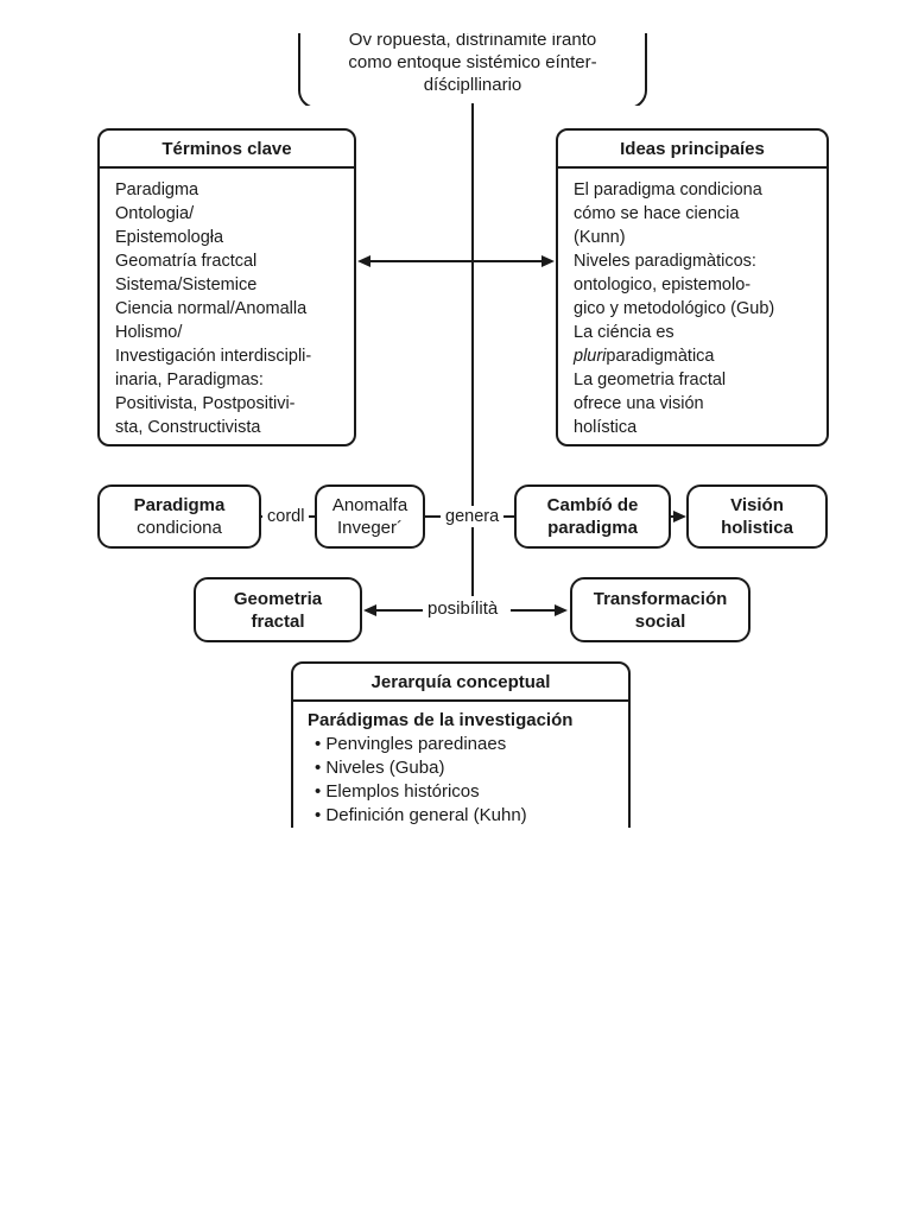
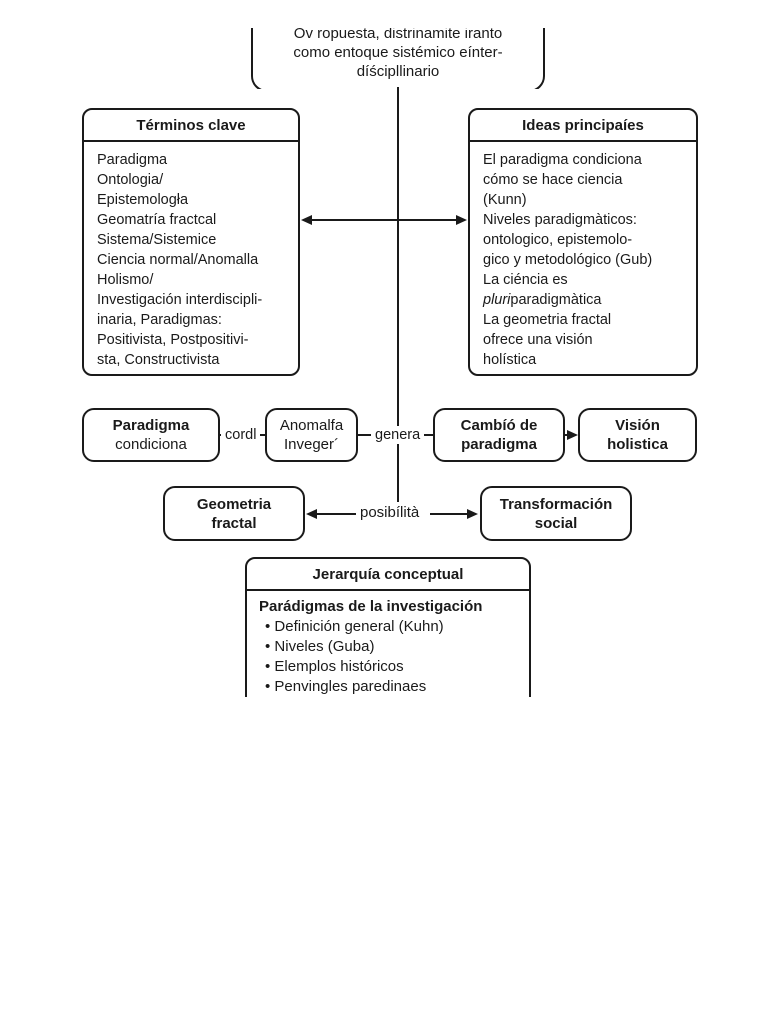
  Ov ropuesta, distrinamite iranto
  como entoque sistémico eínter-
  díścipllinario
  Términos clave
  Paradigma
  Ontologia/
  Epistemologła
  Geomatría fractcal
  Sistema/Sistemice
  Ciencia normal/Anomalla
  Holismo/
  Investigación interdiscipli-
  inaria, Paradigmas:
  Positivista, Postpositivi-
  sta, Constructivista
  Ideas principaíes
  El paradigma condiciona
  cómo se hace ciencia
  (Kunn)
  Niveles paradigmàticos:
  ontologico, epistemolo-
  gico y metodológico (Gub)
  La ciéncia es
  pluriparadigmàtica La geometria fractal
  ofrece una visión
  holística
  cordl
  genera
  Paradigma
  condiciona
  Anomalfa
  Inveger´
  Cambíó de
  paradigma
  Visión
  holistica
  posibílità
  Geometria
  fractal
  Transformación
  social
  Jerarquía conceptual
  Parádigmas de la investigación
- • Penvingles paredinaes
+ • Definición general (Kuhn)
  • Niveles (Guba)
  • Elemplos históricos
- • Definición general (Kuhn)
+ • Penvingles paredinaes
